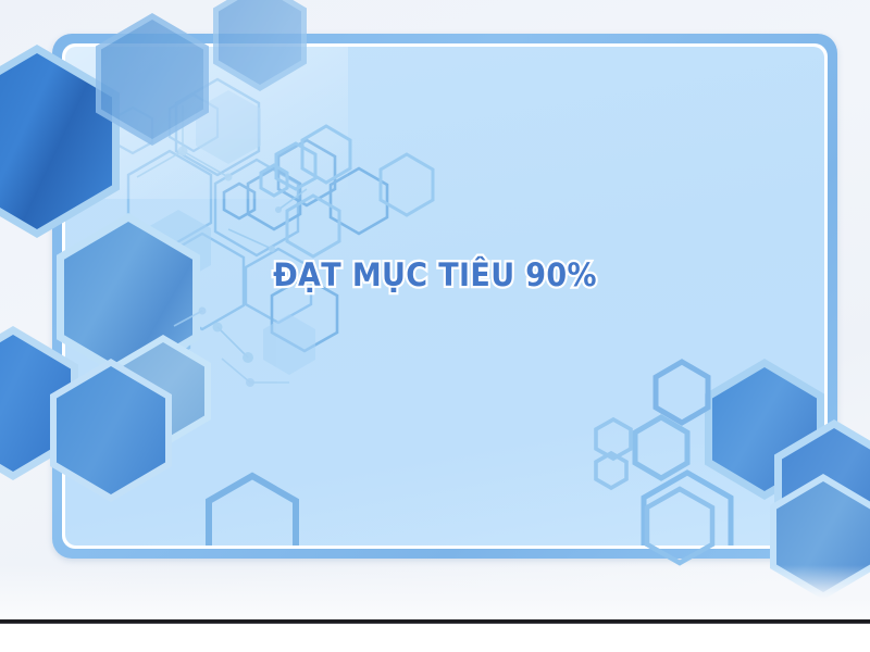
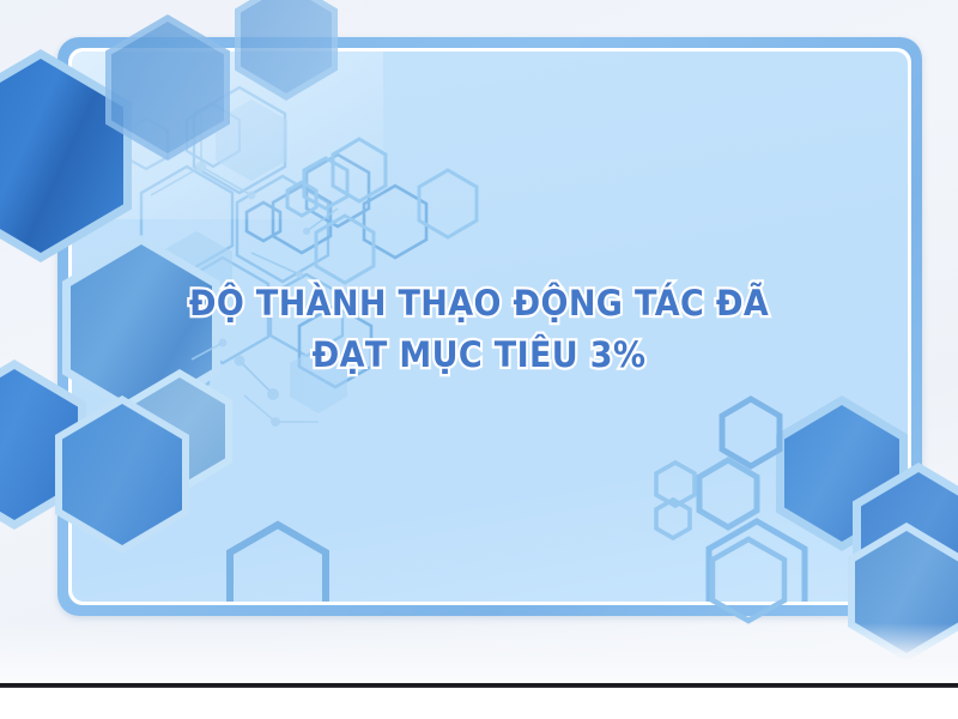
+ ĐỘ THÀNH THẠO ĐỘNG TÁC ĐÃ
- ĐẠT MỤC TIÊU 90%
+ ĐẠT MỤC TIÊU 3%
